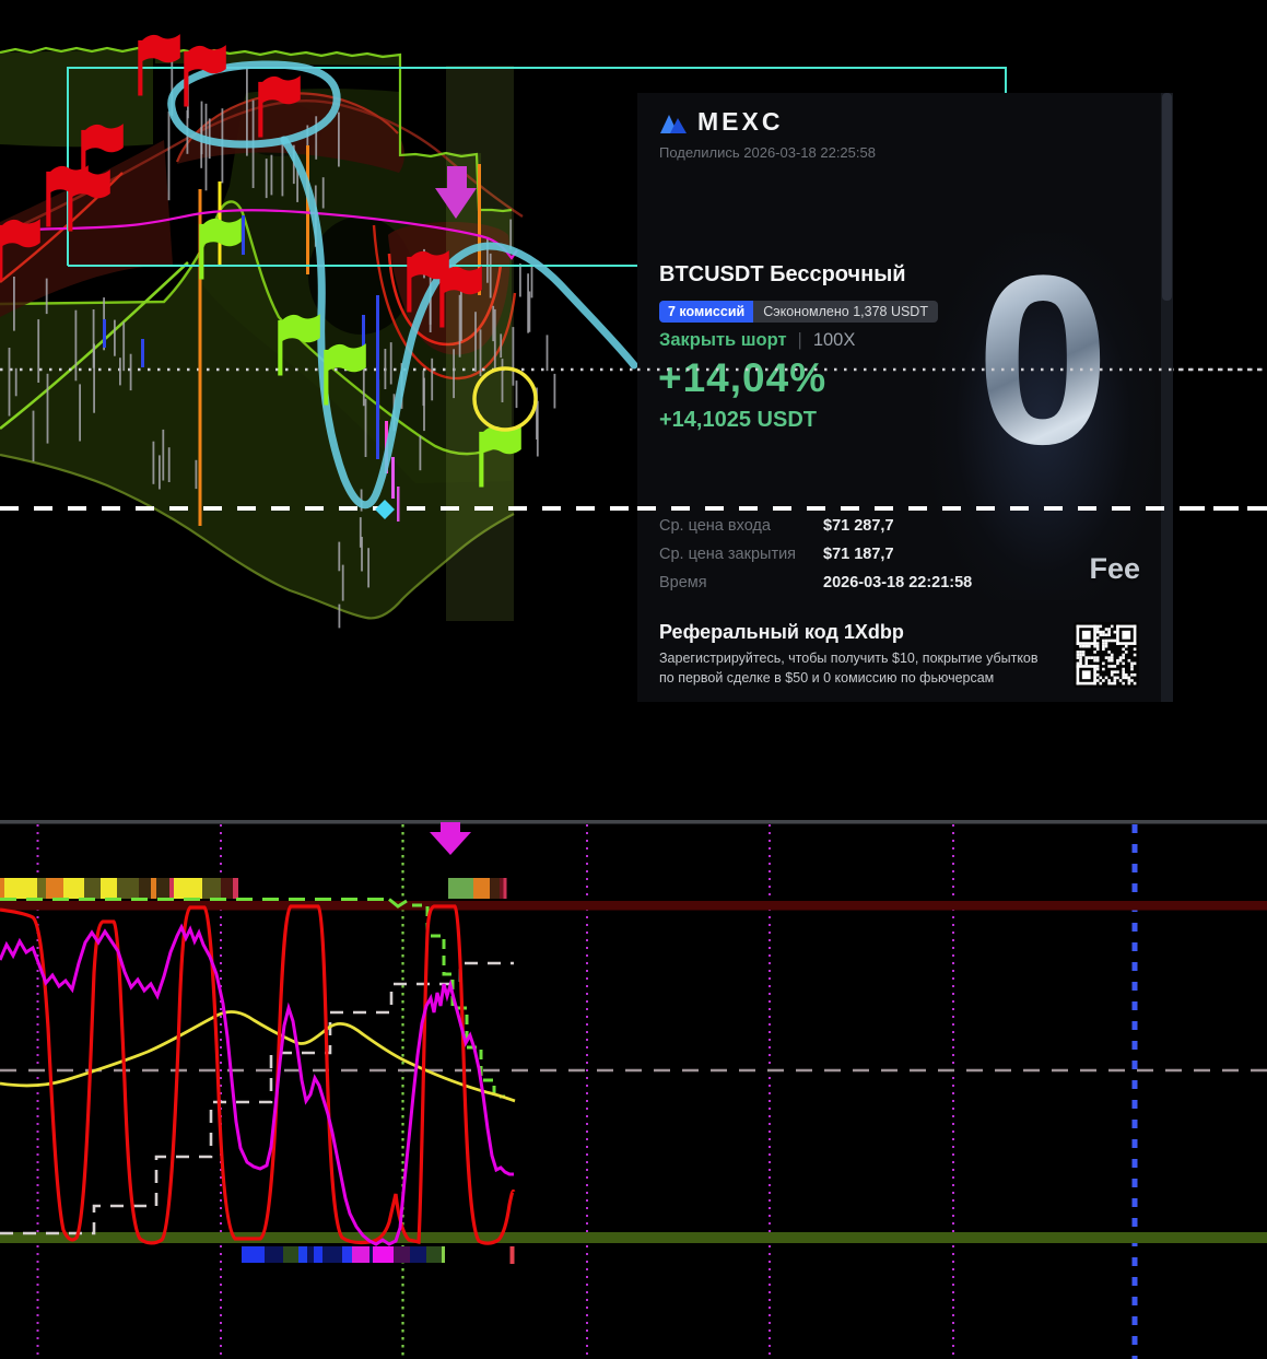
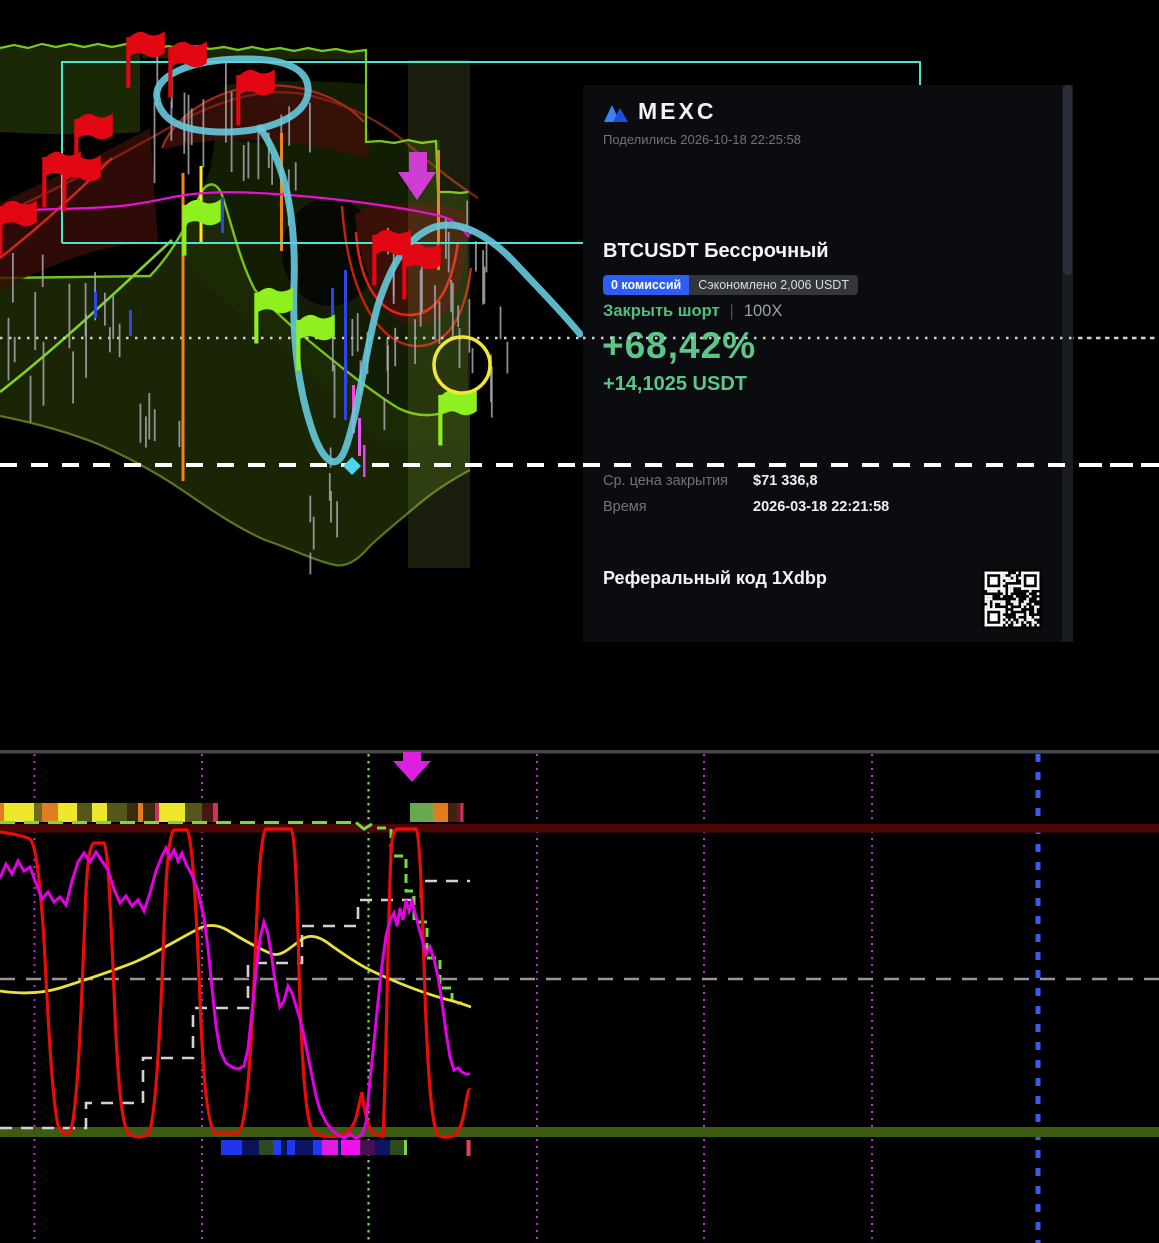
  MEXC
- Поделились 2026-03-18 22:25:58
+ Поделились 2026-10-18 22:25:58
  BTCUSDT Бессрочный
- 7 комиссий
+ 0 комиссий
- Сэкономлено 1,378 USDT
+ Сэкономлено 2,006 USDT
  Закрыть шорт
  |
  100X
- +14,04%
+ +68,42%
  +14,1025 USDT
- 0
- Fee
- Ср. цена входа
- $71 287,7
  Ср. цена закрытия
- $71 187,7
+ $71 336,8
  Время
  2026-03-18 22:21:58
  Реферальный код 1Xdbp
- Зарегистрируйтесь, чтобы получить $10, покрытие убытков
- по первой сделке в $50 и 0 комиссию по фьючерсам
